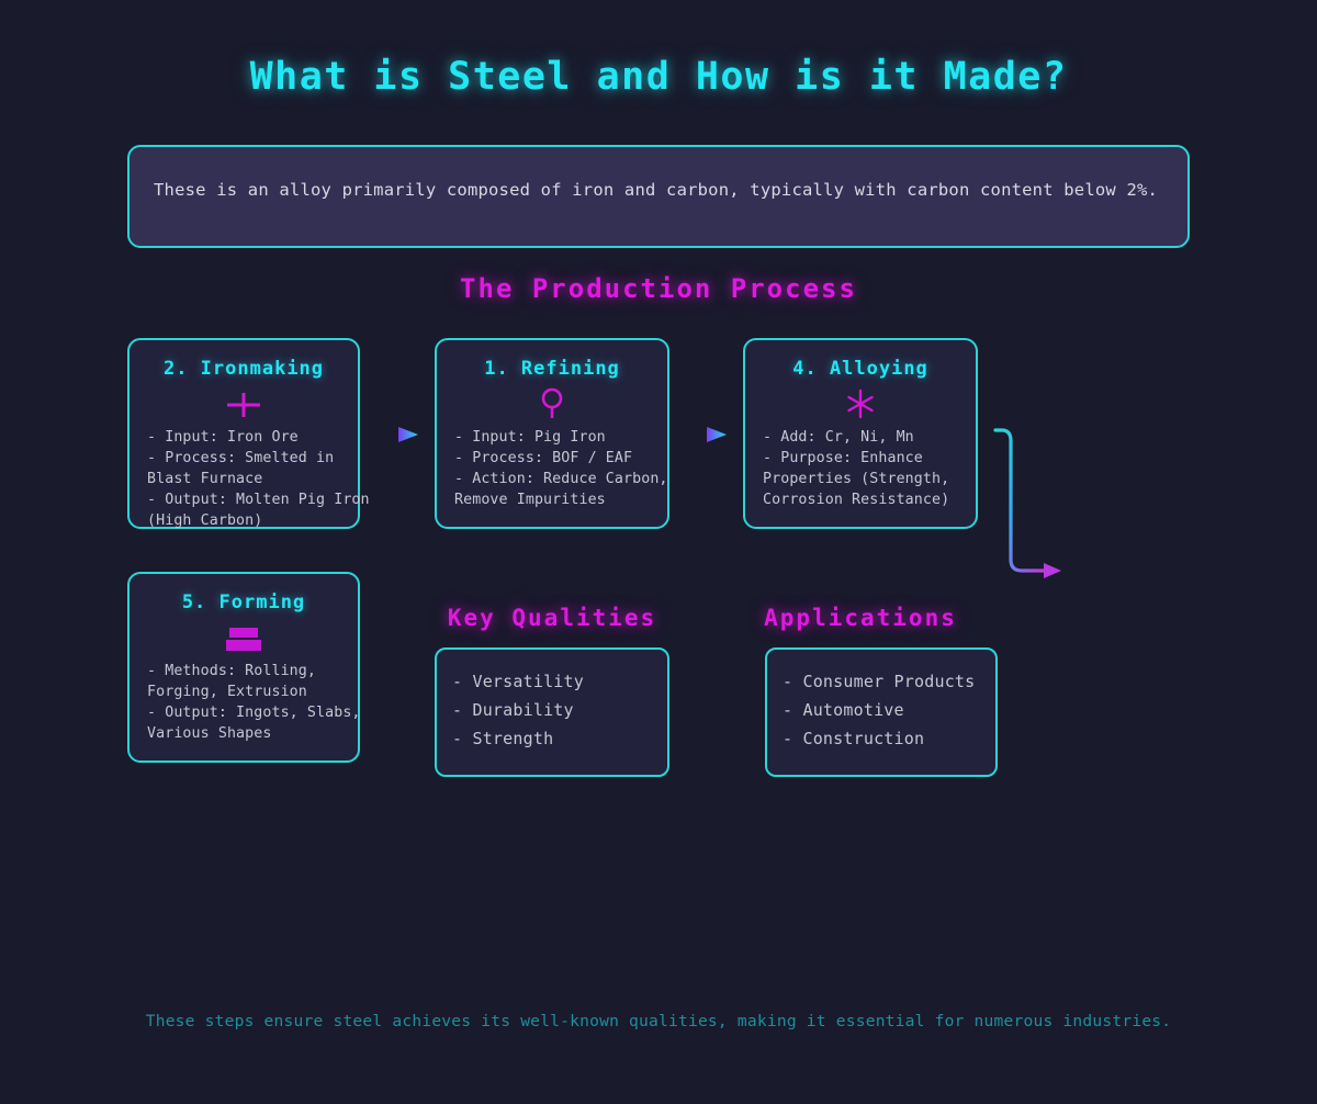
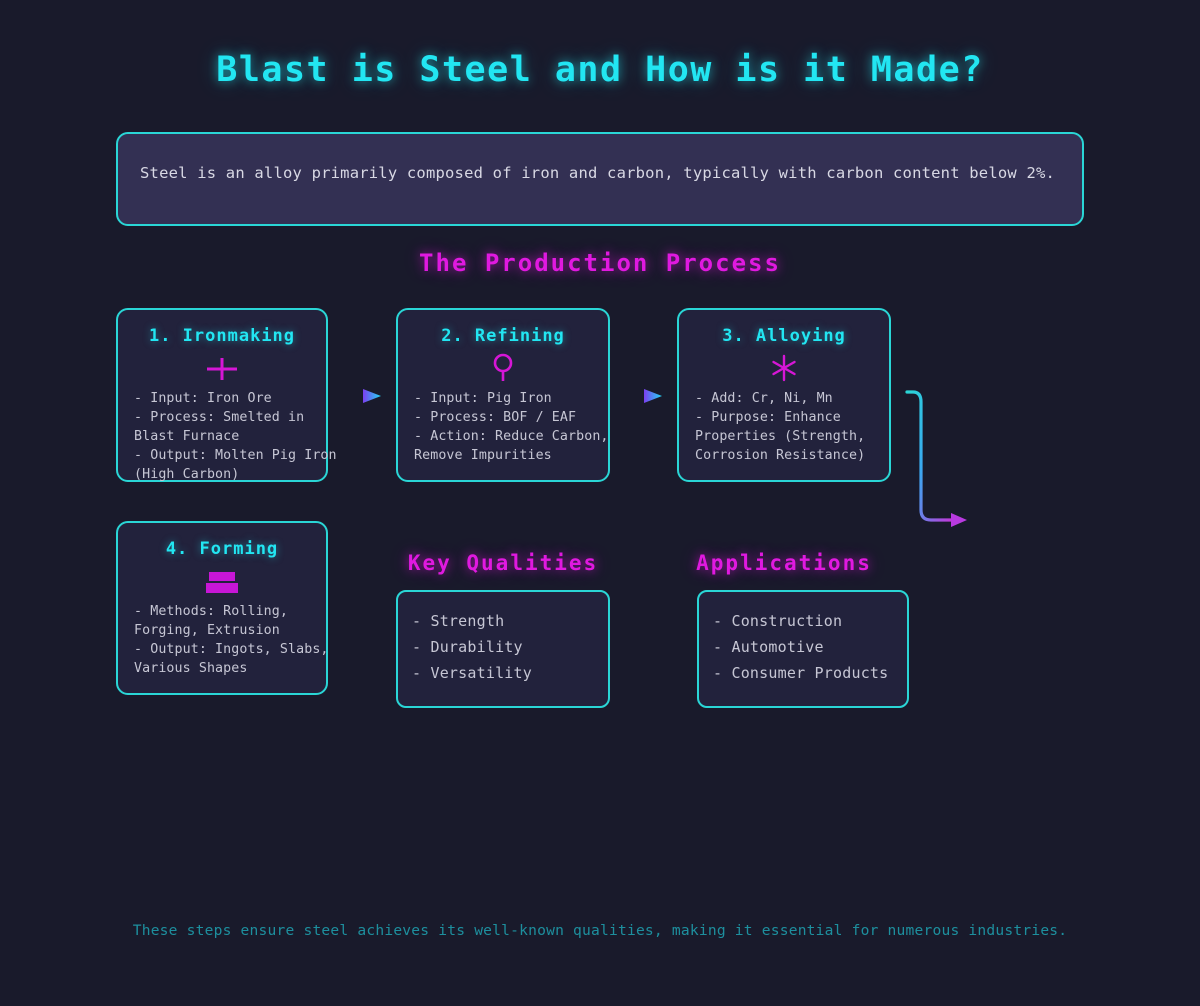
- What is Steel and How is it Made?
+ Blast is Steel and How is it Made?
- These is an alloy primarily composed of iron and carbon, typically with carbon content below 2%.
+ Steel is an alloy primarily composed of iron and carbon, typically with carbon content below 2%.
  The Production Process
- 2. Ironmaking
+ 1. Ironmaking
  - Input: Iron Ore
  - Process: Smelted in
  Blast Furnace
  - Output: Molten Pig Iron
  (High Carbon)
- 1. Refining
+ 2. Refining
  - Input: Pig Iron
  - Process: BOF / EAF
  - Action: Reduce Carbon,
  Remove Impurities
- 4. Alloying
+ 3. Alloying
  - Add: Cr, Ni, Mn
  - Purpose: Enhance
  Properties (Strength,
  Corrosion Resistance)
- 5. Forming
+ 4. Forming
  - Methods: Rolling,
  Forging, Extrusion
  - Output: Ingots, Slabs,
  Various Shapes
  Key Qualities
- - Versatility
+ - Strength
  - Durability
- - Strength
+ - Versatility
  Applications
- - Consumer Products
+ - Construction
  - Automotive
- - Construction
+ - Consumer Products
  These steps ensure steel achieves its well-known qualities, making it essential for numerous industries.
